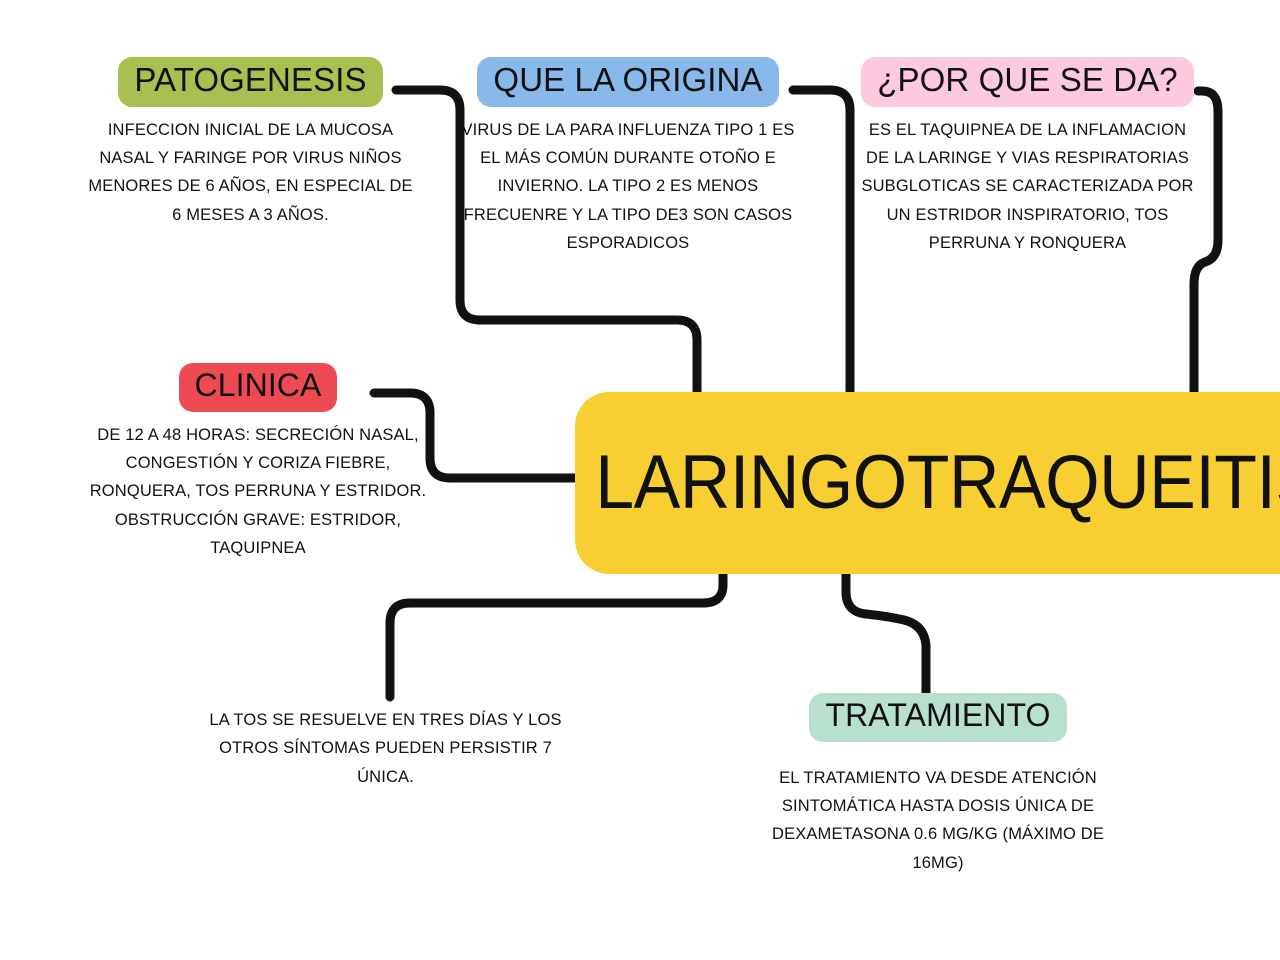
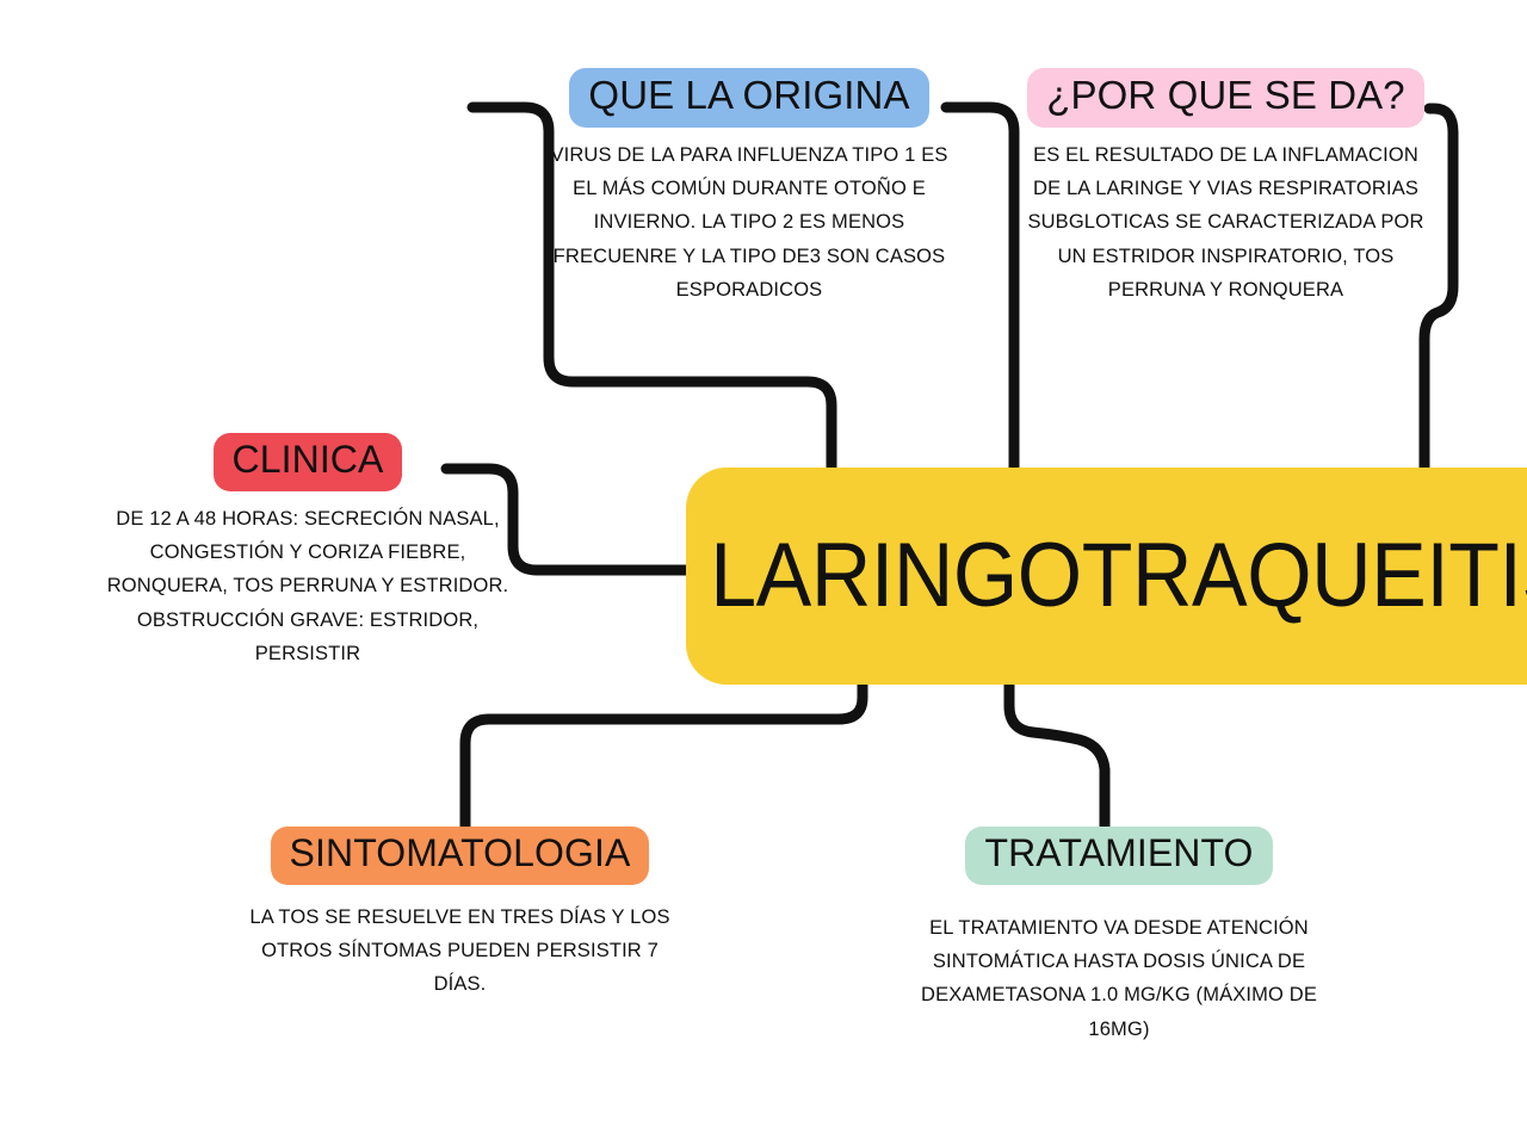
- PATOGENESIS
- INFECCION INICIAL DE LA MUCOSA NASAL Y FARINGE POR VIRUS NIÑOS MENORES DE 6 AÑOS, EN ESPECIAL DE 6 MESES A 3 AÑOS.
  QUE LA ORIGINA
  VIRUS DE LA PARA INFLUENZA TIPO 1 ES EL MÁS COMÚN DURANTE OTOÑO E INVIERNO. LA TIPO 2 ES MENOS FRECUENRE Y LA TIPO DE3 SON CASOS ESPORADICOS
  ¿POR QUE SE DA?
- ES EL TAQUIPNEA DE LA INFLAMACION DE LA LARINGE Y VIAS RESPIRATORIAS SUBGLOTICAS SE CARACTERIZADA POR UN ESTRIDOR INSPIRATORIO, TOS PERRUNA Y RONQUERA
+ ES EL RESULTADO DE LA INFLAMACION DE LA LARINGE Y VIAS RESPIRATORIAS SUBGLOTICAS SE CARACTERIZADA POR UN ESTRIDOR INSPIRATORIO, TOS PERRUNA Y RONQUERA
  CLINICA
- DE 12 A 48 HORAS: SECRECIÓN NASAL, CONGESTIÓN Y CORIZA FIEBRE, RONQUERA, TOS PERRUNA Y ESTRIDOR. OBSTRUCCIÓN GRAVE: ESTRIDOR, TAQUIPNEA
+ DE 12 A 48 HORAS: SECRECIÓN NASAL, CONGESTIÓN Y CORIZA FIEBRE, RONQUERA, TOS PERRUNA Y ESTRIDOR. OBSTRUCCIÓN GRAVE: ESTRIDOR, PERSISTIR
  LARINGOTRAQUEITI
+ SINTOMATOLOGIA
- LA TOS SE RESUELVE EN TRES DÍAS Y LOS OTROS SÍNTOMAS PUEDEN PERSISTIR 7 ÚNICA.
+ LA TOS SE RESUELVE EN TRES DÍAS Y LOS OTROS SÍNTOMAS PUEDEN PERSISTIR 7 DÍAS.
  TRATAMIENTO
- EL TRATAMIENTO VA DESDE ATENCIÓN SINTOMÁTICA HASTA DOSIS ÚNICA DE DEXAMETASONA 0.6 MG/KG (MÁXIMO DE 16MG)
+ EL TRATAMIENTO VA DESDE ATENCIÓN SINTOMÁTICA HASTA DOSIS ÚNICA DE DEXAMETASONA 1.0 MG/KG (MÁXIMO DE 16MG)
